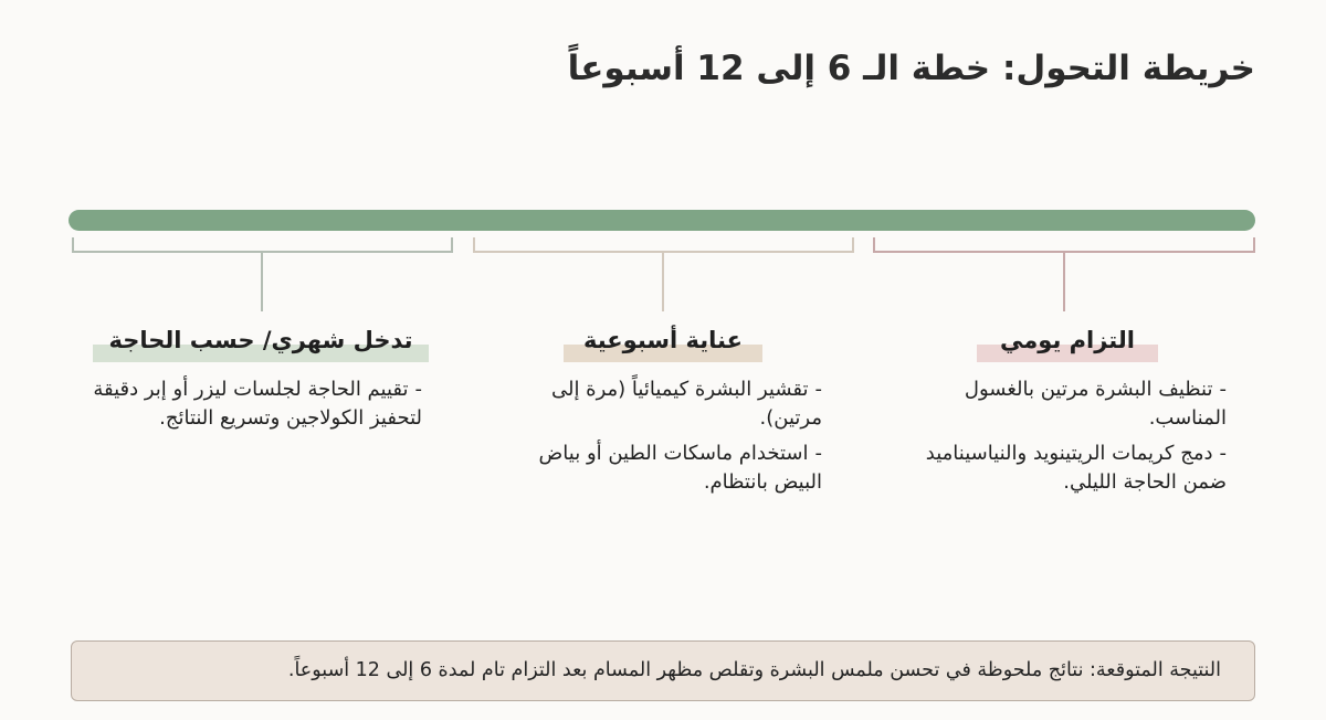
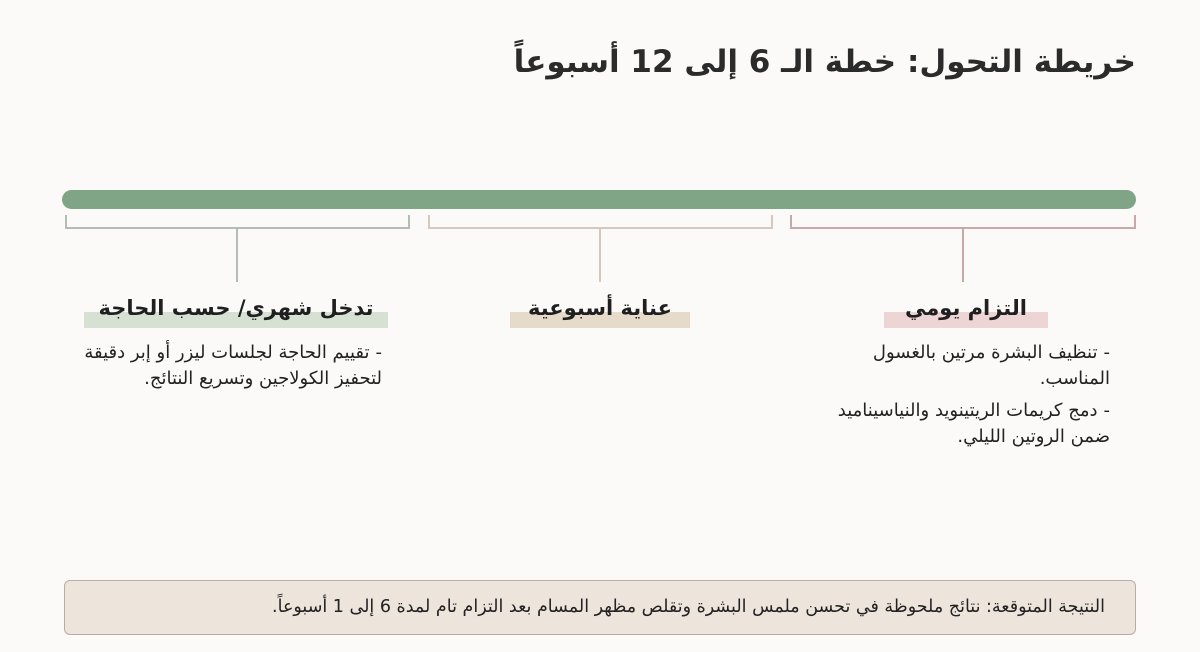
  خريطة التحول: خطة الـ 6 إلى 12 أسبوعاً
  التزام يومي
  -تنظيف البشرة مرتين بالغسول المناسب.
- -دمج كريمات الريتينويد والنياسيناميد ضمن الحاجة الليلي.
+ -دمج كريمات الريتينويد والنياسيناميد ضمن الروتين الليلي.
  عناية أسبوعية
- -تقشير البشرة كيميائياً (مرة إلى مرتين).
- -استخدام ماسكات الطين أو بياض البيض بانتظام.
  تدخل شهري/ حسب الحاجة
  -تقييم الحاجة لجلسات ليزر أو إبر دقيقة لتحفيز الكولاجين وتسريع النتائج.
- النتيجة المتوقعة: نتائج ملحوظة في تحسن ملمس البشرة وتقلص مظهر المسام بعد التزام تام لمدة 6 إلى 12 أسبوعاً.
+ النتيجة المتوقعة: نتائج ملحوظة في تحسن ملمس البشرة وتقلص مظهر المسام بعد التزام تام لمدة 6 إلى 1 أسبوعاً.
